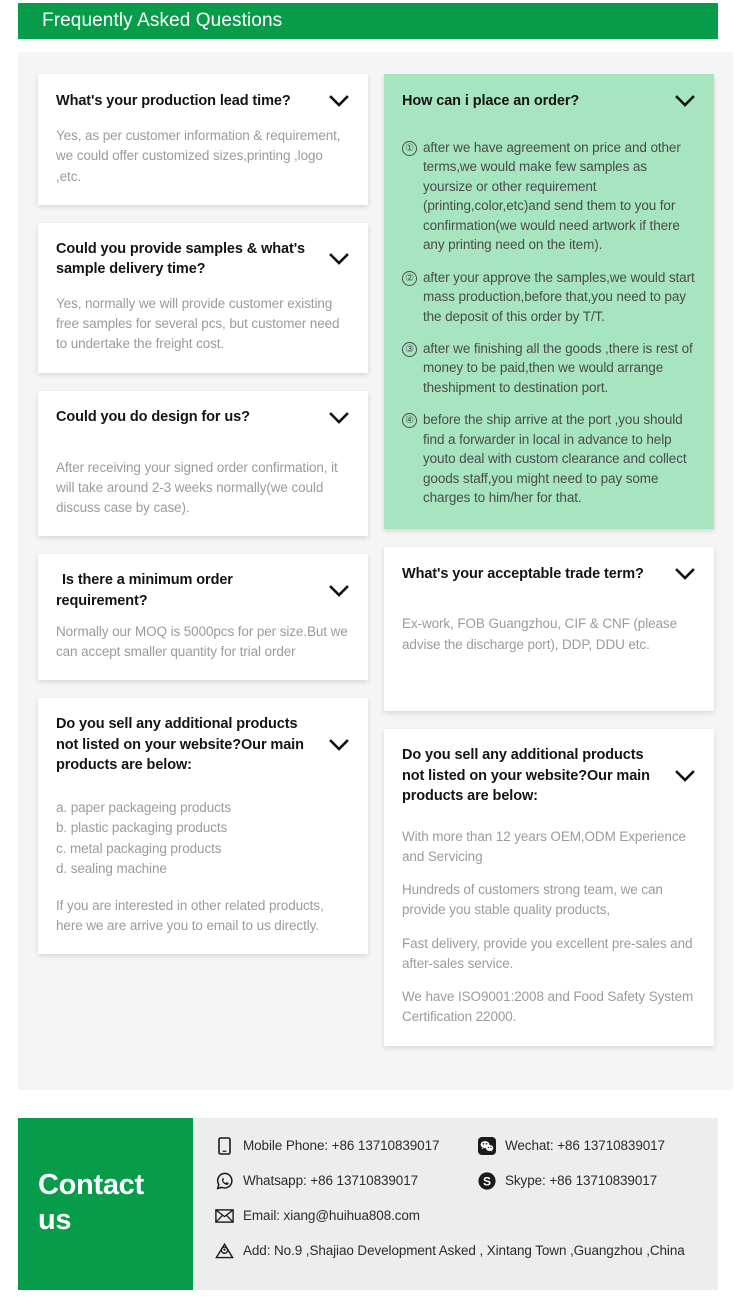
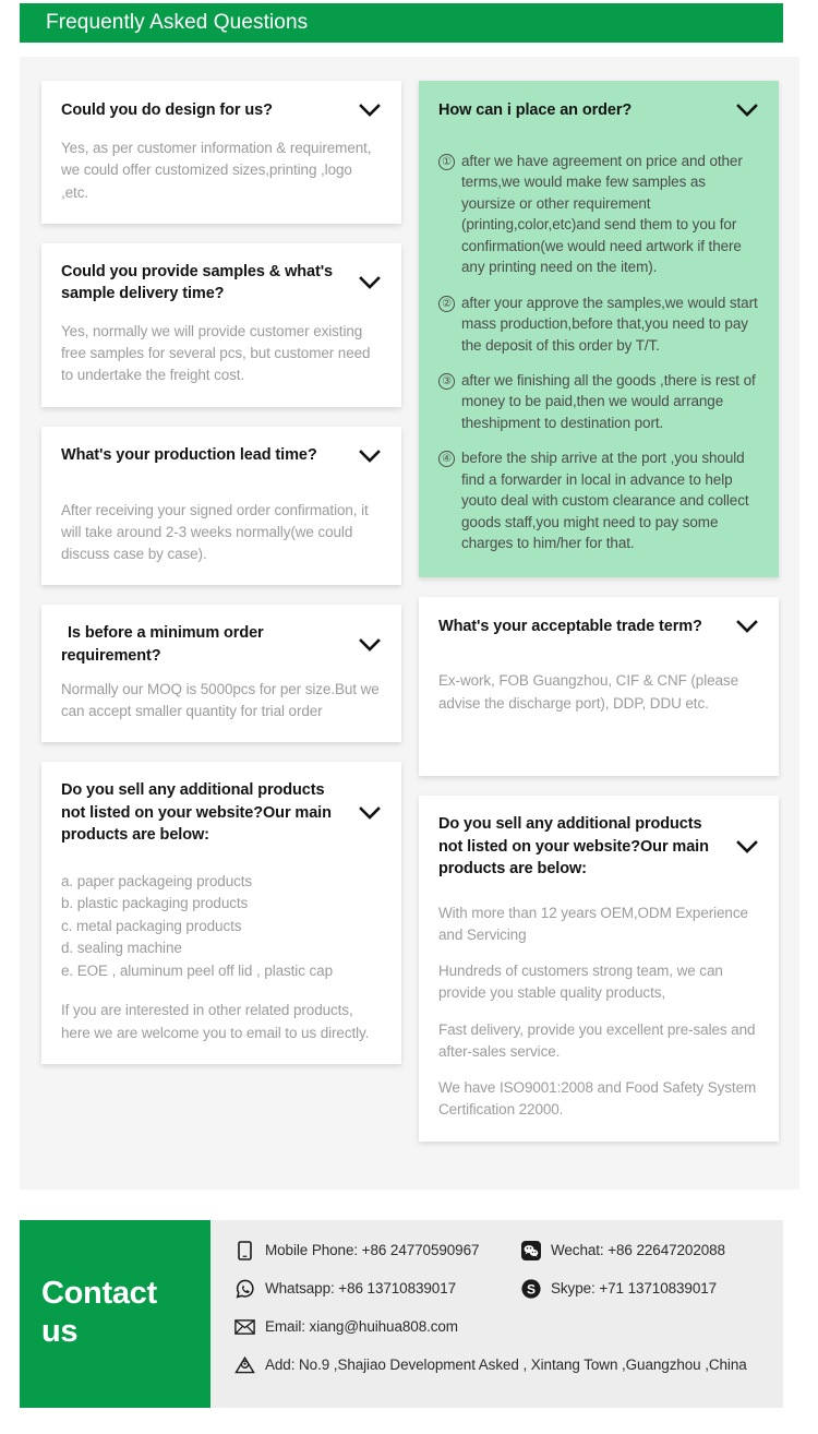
  Frequently Asked Questions
- What's your production lead time?
+ Could you do design for us?
  Yes, as per customer information & requirement, we could offer customized sizes,printing ,logo ,etc.
  Could you provide samples & what's sample delivery time?
  Yes, normally we will provide customer existing free samples for several pcs, but customer need to undertake the freight cost.
- Could you do design for us?
+ What's your production lead time?
  After receiving your signed order confirmation, it will take around 2-3 weeks normally(we could discuss case by case).
- Is there a minimum order requirement?
+ Is before a minimum order requirement?
  Normally our MOQ is 5000pcs for per size.But we can accept smaller quantity for trial order
  Do you sell any additional products not listed on your website?Our main products are below:
  a. paper packageing products
  b. plastic packaging products
  c. metal packaging products
  d. sealing machine
+ e. EOE , aluminum peel off lid , plastic cap
- If you are interested in other related products, here we are arrive you to email to us directly.
+ If you are interested in other related products, here we are welcome you to email to us directly.
  How can i place an order?
  ①
  after we have agreement on price and other terms,we would make few samples as yoursize or other requirement (printing,color,etc)and send them to you for confirmation(we would need artwork if there any printing need on the item).
  ②
  after your approve the samples,we would start mass production,before that,you need to pay the deposit of this order by T/T.
  ③
  after we finishing all the goods ,there is rest of money to be paid,then we would arrange theshipment to destination port.
  ④
  before the ship arrive at the port ,you should find a forwarder in local in advance to help youto deal with custom clearance and collect goods staff,you might need to pay some charges to him/her for that.
  What's your acceptable trade term?
  Ex-work, FOB Guangzhou, CIF & CNF (please advise the discharge port), DDP, DDU etc.
  Do you sell any additional products not listed on your website?Our main products are below:
  With more than 12 years OEM,ODM Experience and Servicing
  Hundreds of customers strong team, we can provide you stable quality products,
  Fast delivery, provide you excellent pre-sales and after-sales service.
  We have ISO9001:2008 and Food Safety System Certification 22000.
  Contact
  us
- Mobile Phone: +86 13710839017
+ Mobile Phone: +86 24770590967
- Wechat: +86 13710839017
+ Wechat: +86 22647202088
  Whatsapp: +86 13710839017
  S
- Skype: +86 13710839017
+ Skype: +71 13710839017
  Email: xiang@huihua808.com
  Add: No.9 ,Shajiao Development Asked , Xintang Town ,Guangzhou ,China
